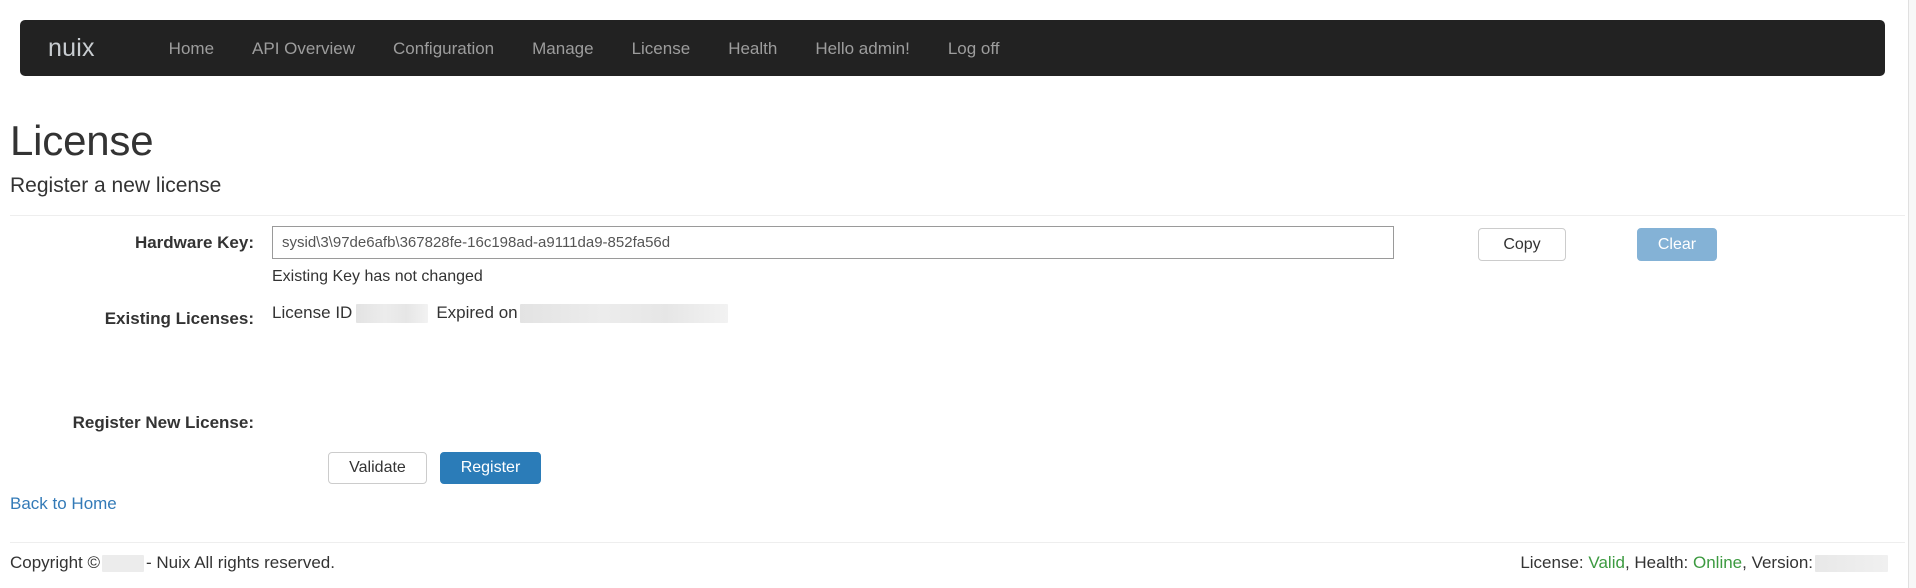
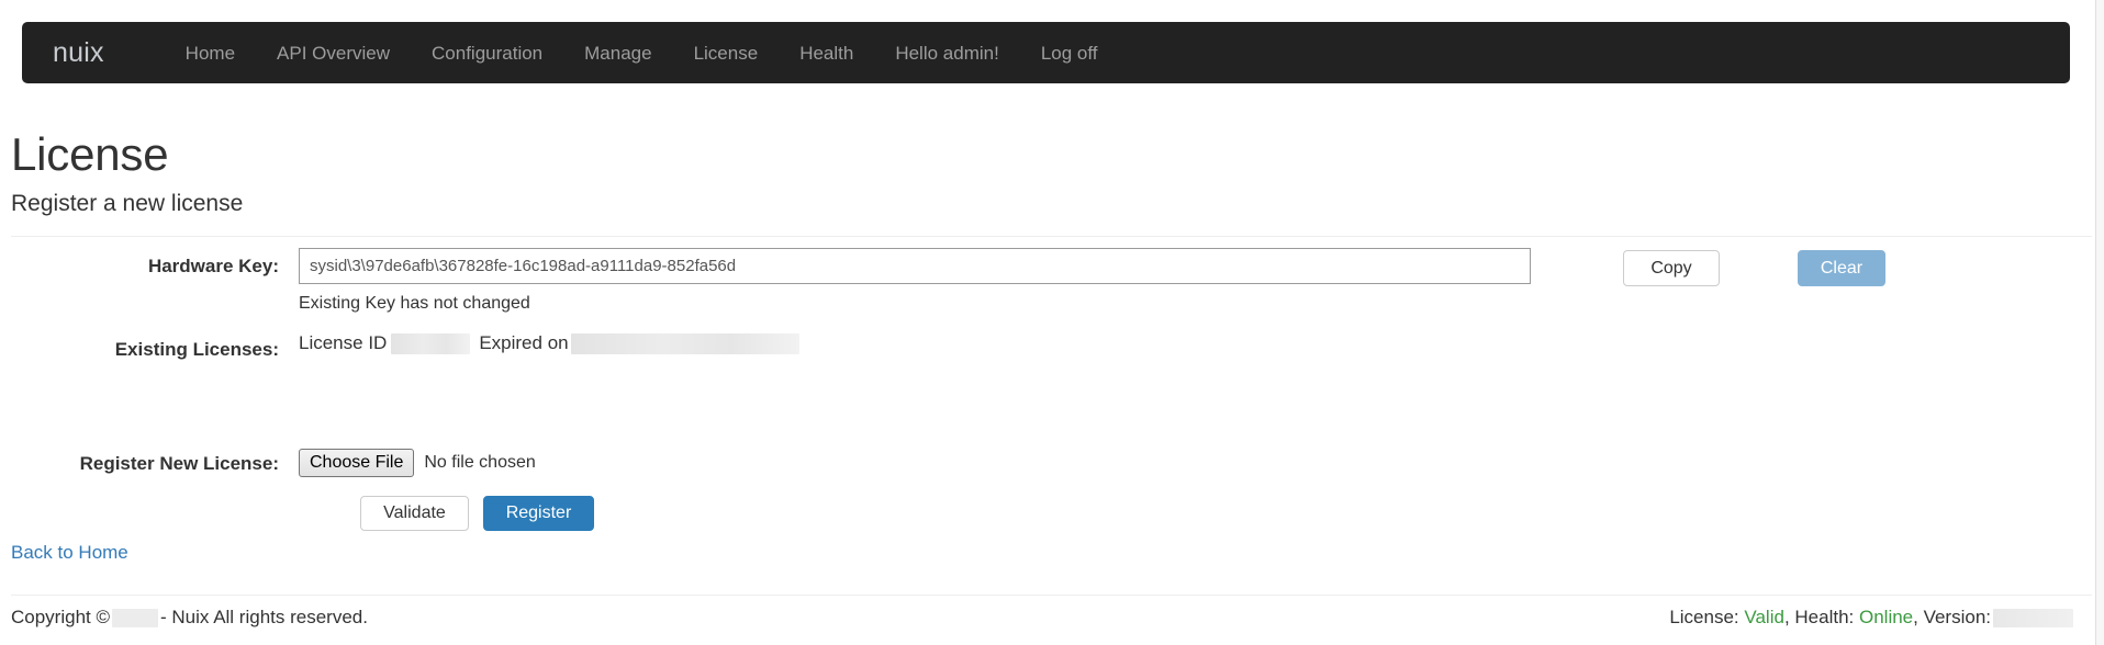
  nuix
  Home
  API Overview
  Configuration
  Manage
  License
  Health
  Hello admin!
  Log off
  License
  Register a new license
  Hardware Key:
  sysid\3\97de6afb\367828fe-16c198ad-a9111da9-852fa56d
  Existing Key has not changed
  Copy
  Clear
  Existing Licenses:
  License ID		Expired on
  Register New License:
+ Choose File
+ No file chosen
  Validate
  Register
  Back to Home
  Copyright © - Nuix All rights reserved.
  License: Valid, Health: Online, Version:
